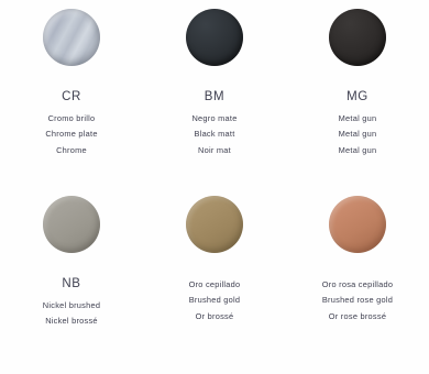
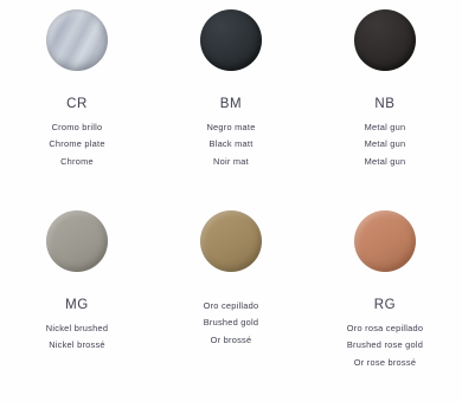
  CR
  Cromo brillo
  Chrome plate
  Chrome
  BM
  Negro mate
  Black matt
  Noir mat
- MG
+ NB
  Metal gun
  Metal gun
  Metal gun
- NB
+ MG
  Nickel brushed
  Nickel brossé
  Oro cepillado
  Brushed gold
  Or brossé
+ RG
  Oro rosa cepillado
  Brushed rose gold
  Or rose brossé
